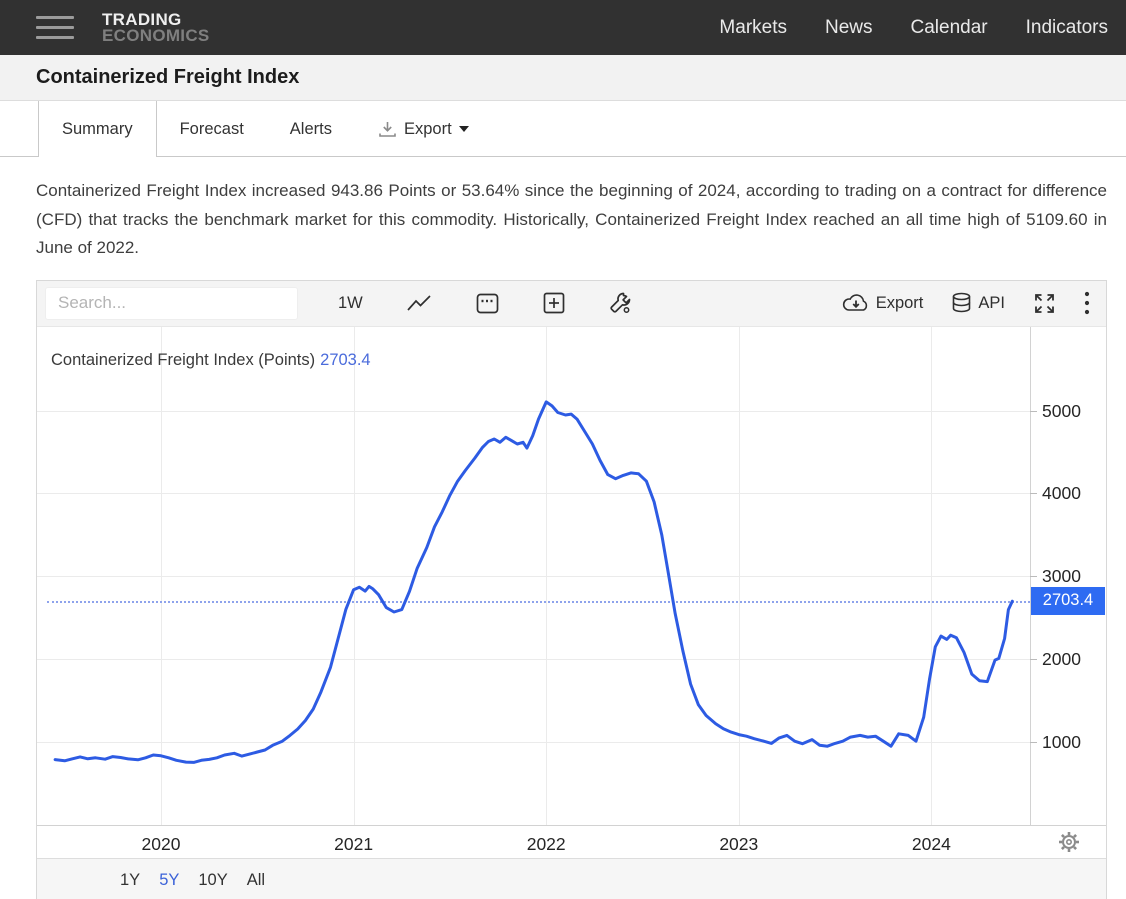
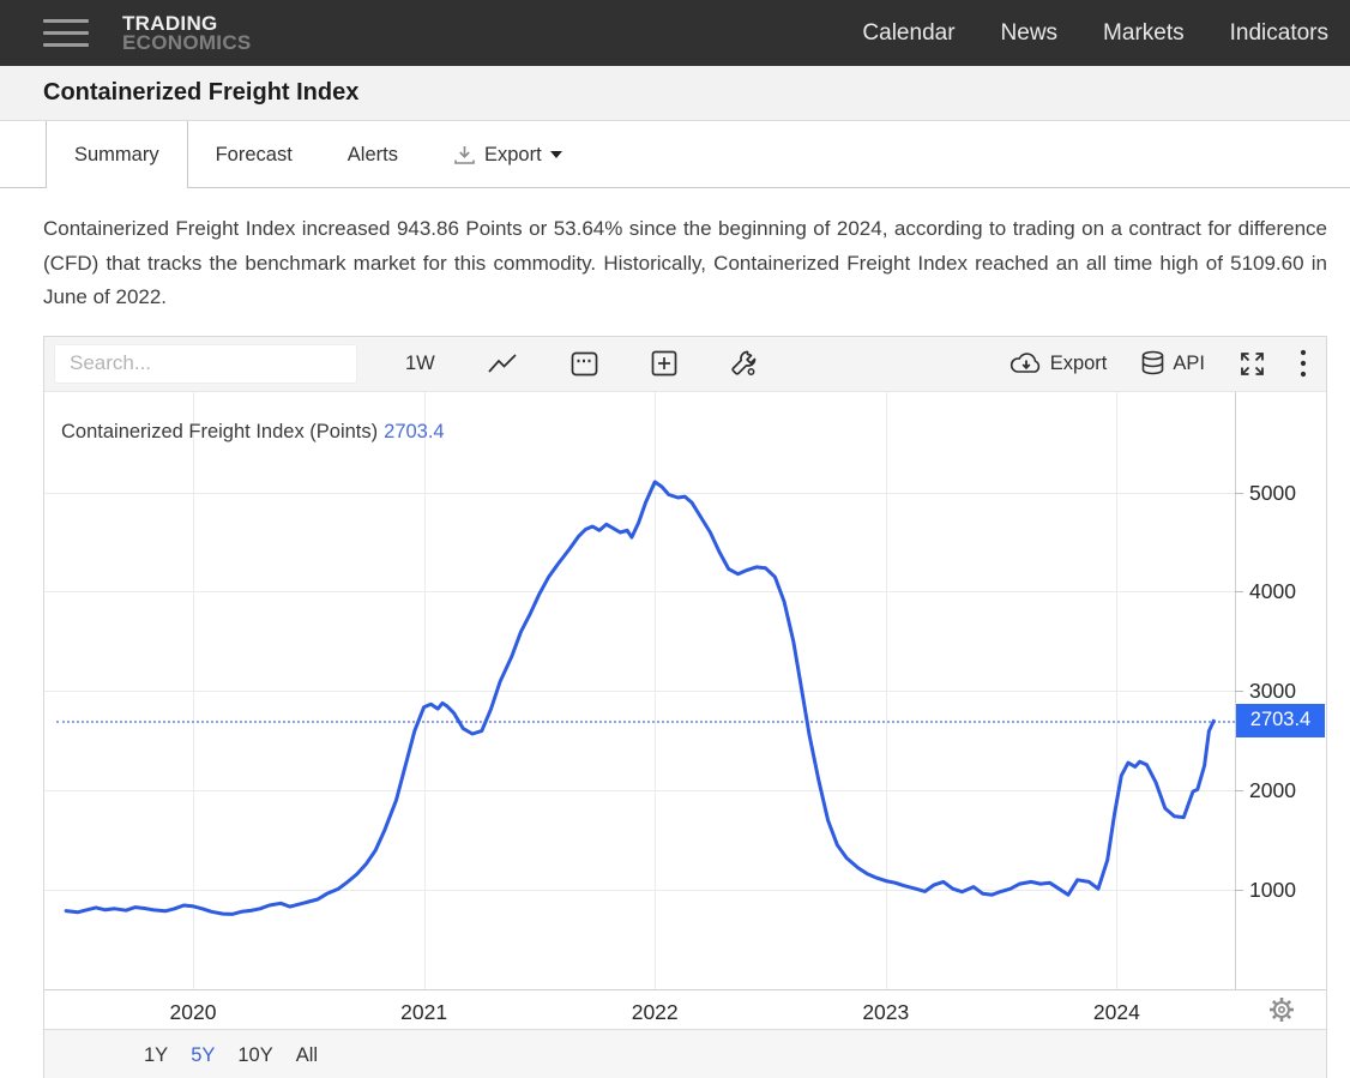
  TRADING
  ECONOMICS
- Markets
+ Calendar
  News
- Calendar
+ Markets
  Indicators
  Containerized Freight Index
  Summary
  Forecast
  Alerts
  Export
  Containerized Freight Index increased 943.86 Points or 53.64% since the beginning of 2024, according to trading on a contract for difference (CFD) that tracks the benchmark market for this commodity. Historically, Containerized Freight Index reached an all time high of 5109.60 in June of 2022.
  Search...
  1W
  Export
  API
  Containerized Freight Index (Points) 2703.4
  2703.4
  1000
  2000
  3000
  4000
  5000
  2020
  2021
  2022
  2023
  2024
  1Y
  5Y
  10Y
  All
